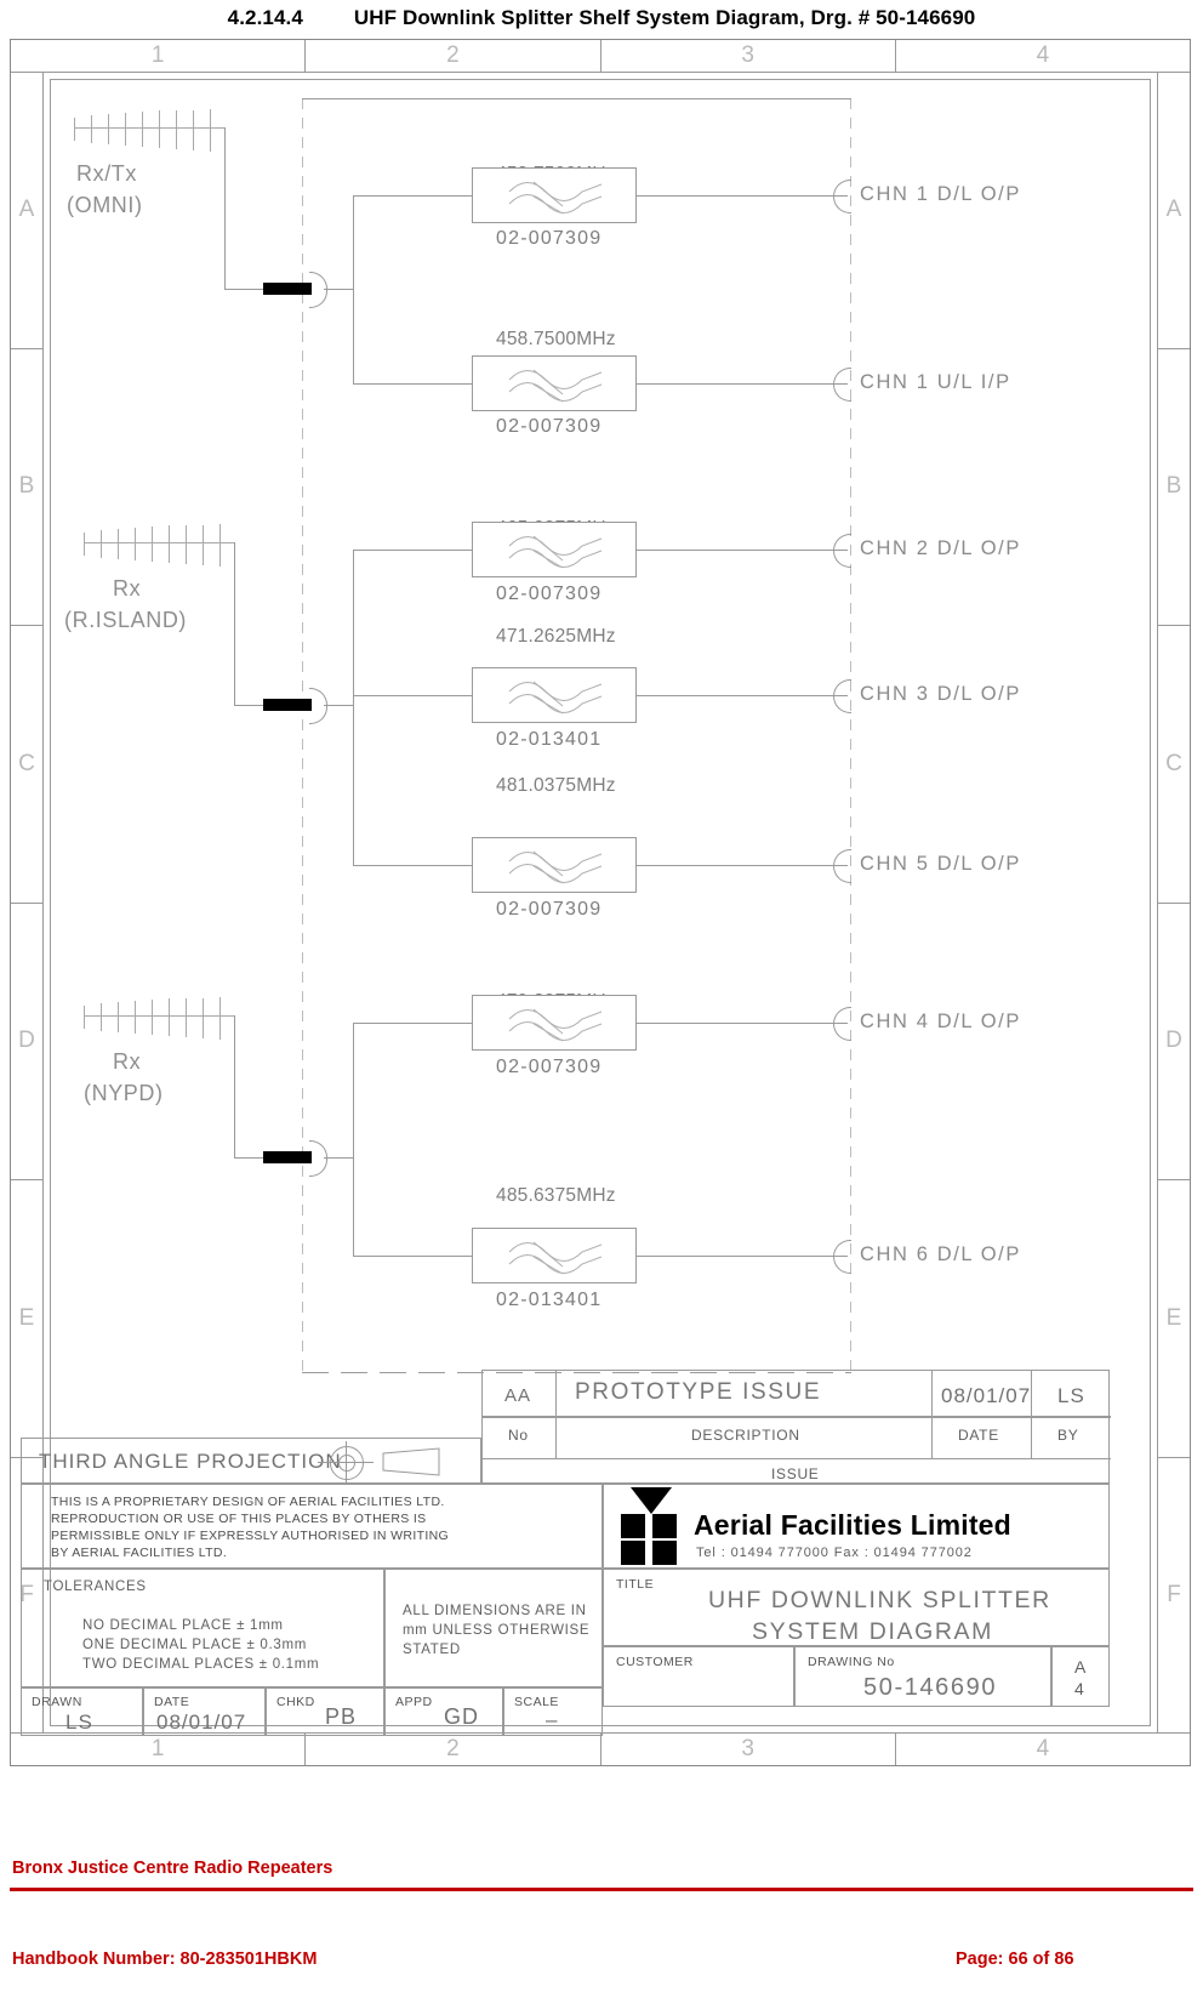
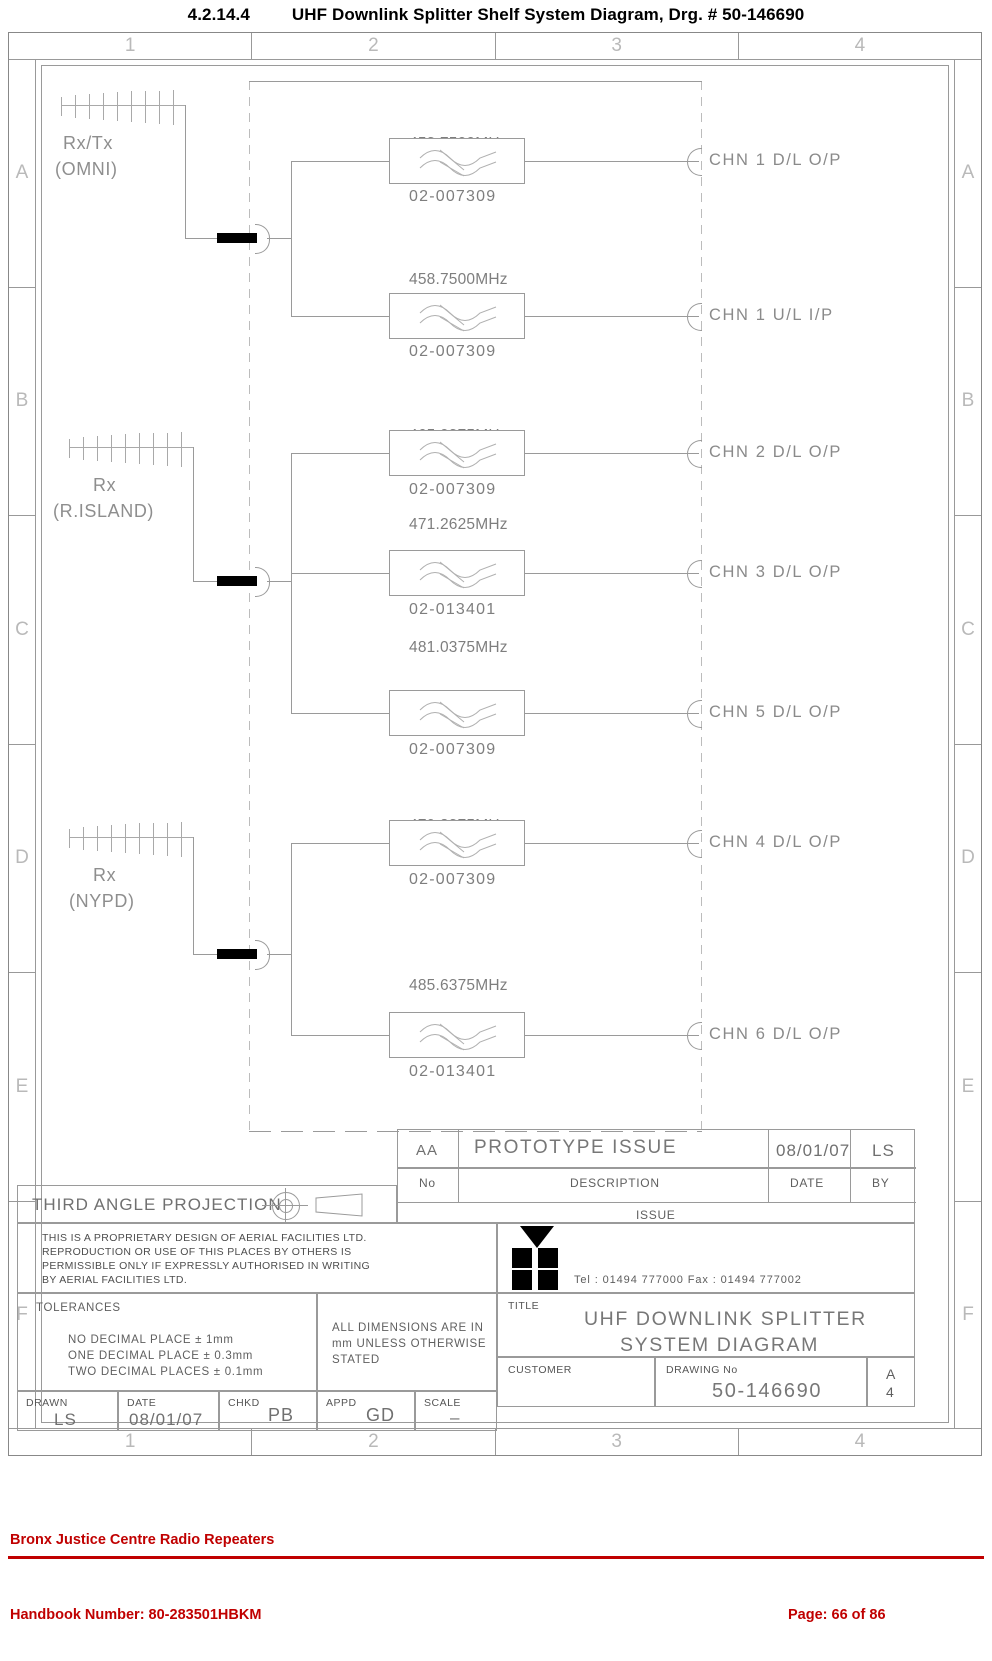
  4.2.14.4
  UHF Downlink Splitter Shelf System Diagram, Drg. # 50-146690
  1
  2
  3
  4
  1
  2
  3
  4
  A
  B
  C
  D
  E
  F
  A
  B
  C
  D
  E
  F
  Rx/Tx
  (OMNI)
  02-007309
  CHN 1 D/L O/P
  458.7500MHz
  02-007309
  CHN 1 U/L I/P
  Rx
  (R.ISLAND)
  02-007309
  CHN 2 D/L O/P
  471.2625MHz
  02-013401
  CHN 3 D/L O/P
  481.0375MHz
  02-007309
  CHN 5 D/L O/P
  Rx
  (NYPD)
  02-007309
  CHN 4 D/L O/P
  485.6375MHz
  02-013401
  CHN 6 D/L O/P
  AA
  PROTOTYPE ISSUE
  08/01/07
  LS
  No
  DESCRIPTION
  DATE
  BY
  ISSUE
  THIRD ANGLE PROJECTI
  THIS IS A PROPRIETARY DESIGN OF AERIAL FACILITIES LTD.
  REPRODUCTION OR USE OF THIS PLACES BY OTHERS IS
  PERMISSIBLE ONLY IF EXPRESSLY AUTHORISED IN WRITING
  BY AERIAL FACILITIES LTD.
- Aerial Facilities Limited
  Tel : 01494 777000 Fax : 01494 777002
  TOLERANCES
  NO DECIMAL PLACE ± 1mm
  ONE DECIMAL PLACE ± 0.3mm
  TWO DECIMAL PLACES ± 0.1mm
  ALL DIMENSIONS ARE IN
  mm UNLESS OTHERWISE
  STATED
  TITLE
  UHF DOWNLINK SPLITTER
  SYSTEM DIAGRAM
  CUSTOMER
  DRAWING No
  50-146690
  A
  4
  DRAWN
  LS
  DATE
  08/01/07
  CHKD
  PB
  APPD
  GD
  SCALE
  –
  Bronx Justice Centre Radio Repeaters
  Handbook Number: 80-283501HBKM
  Page: 66 of 86
